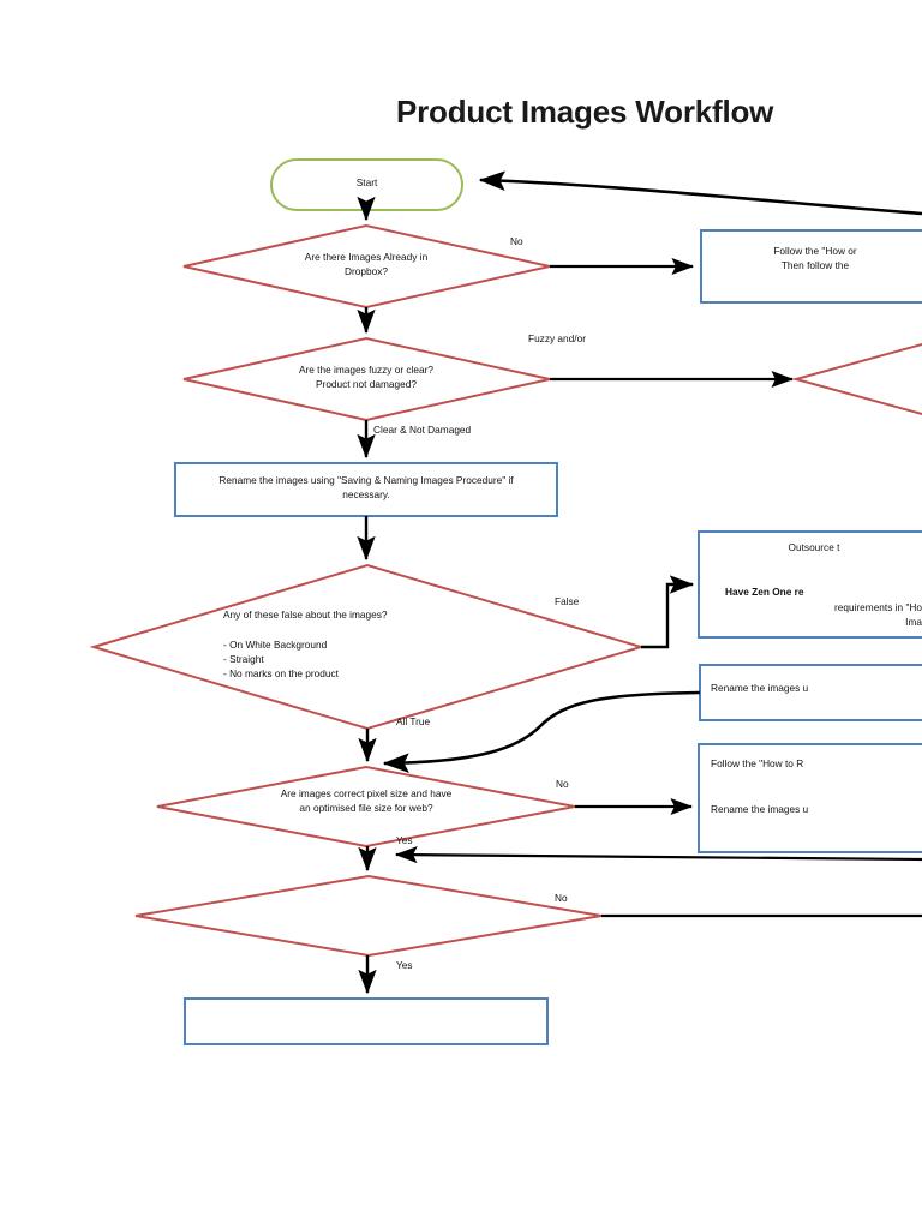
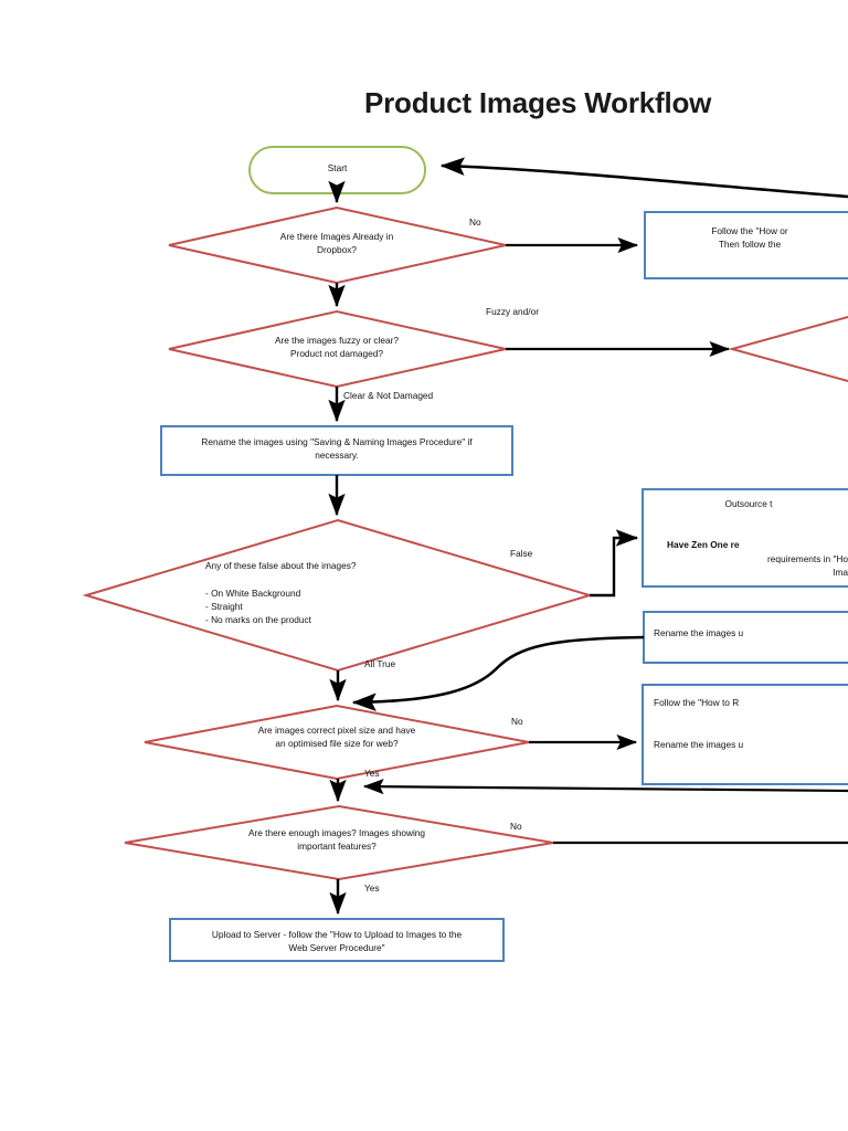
  Product Images Workflow
  Start
  Are there Images Already in
  Dropbox?
  Follow the "How or
  Then follow the
  Are the images fuzzy or clear?
  Product not damaged?
  Rename the images using "Saving & Naming Images Procedure" if
  necessary.
  Any of these false about the images?
  - On White Background
  - Straight
  - No marks on the product
  Outsource t
  Have Zen One re
  requirements in "Ho
  Ima
  Rename the images u
  Are images correct pixel size and have
  an optimised file size for web?
  Follow the "How to R
  Rename the images u
+ Are there enough images? Images showing
+ important features?
+ Upload to Server - follow the "How to Upload to Images to the
+ Web Server Procedure"
  No
  Fuzzy and/or
  Clear & Not Damaged
  False
  All True
  No
  Yes
  No
  Yes
